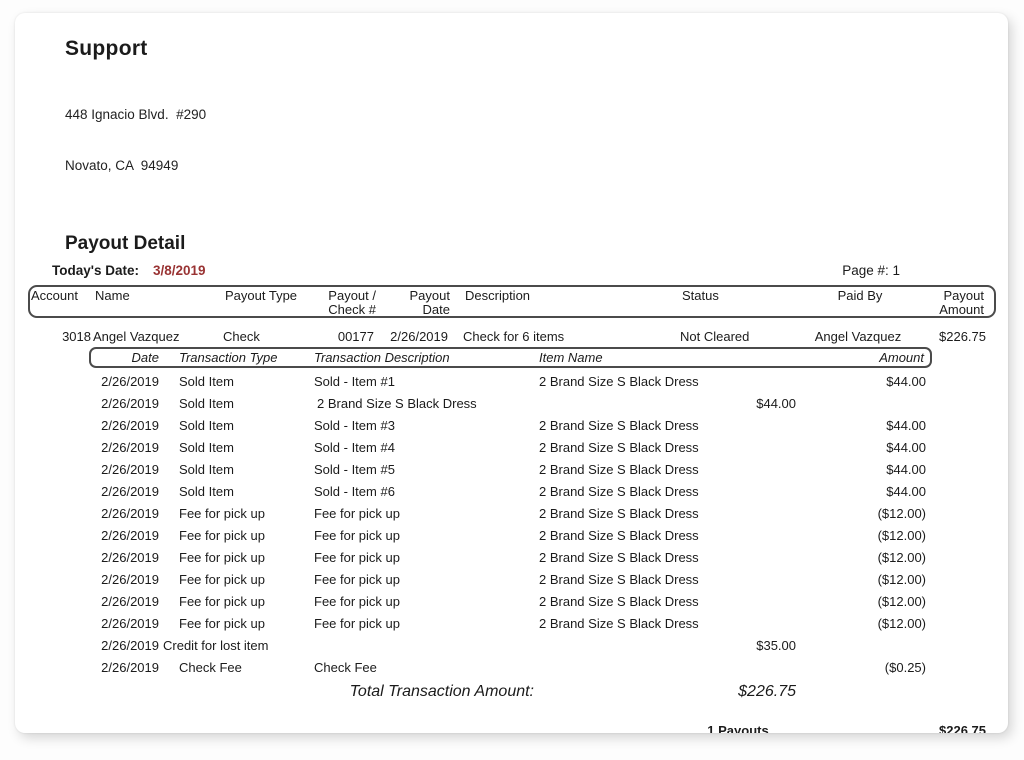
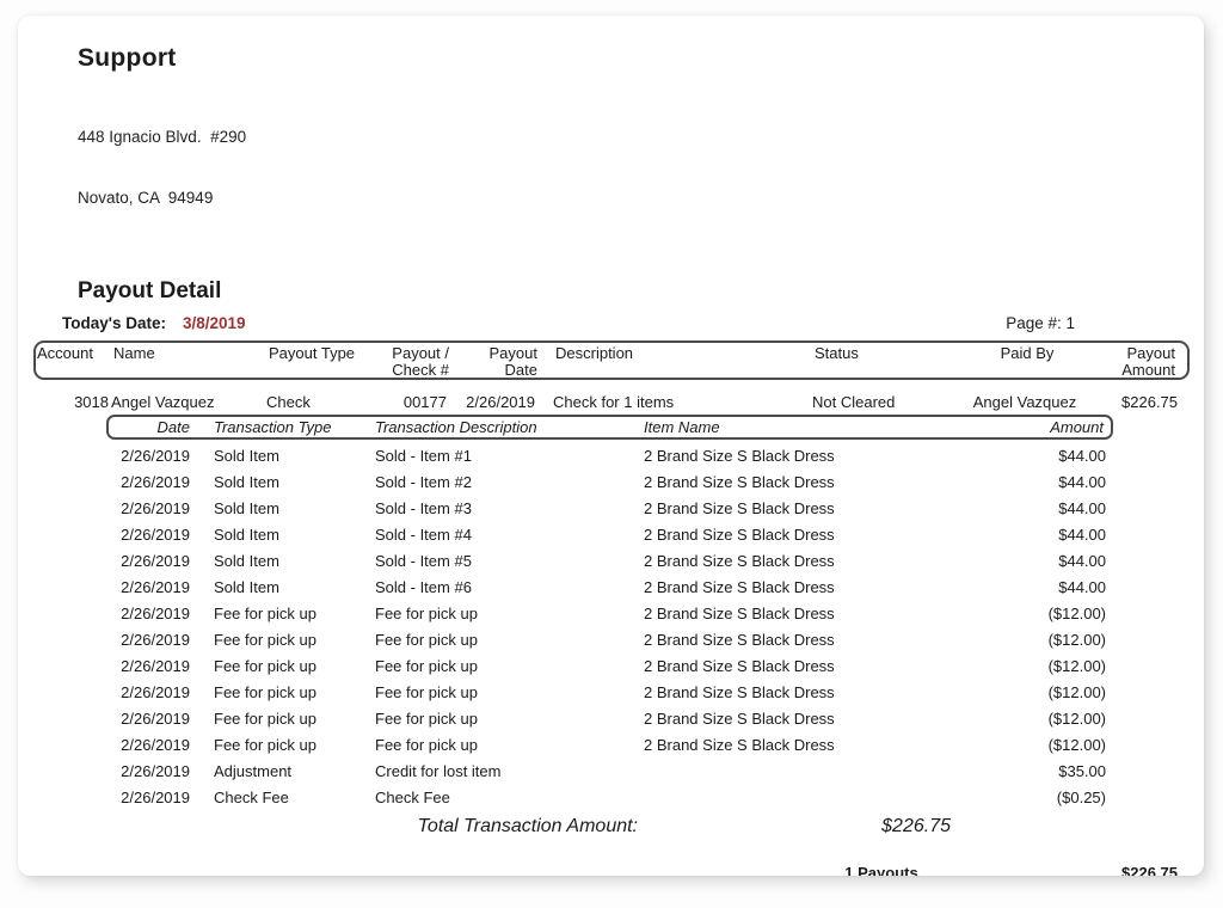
  Support
  448 Ignacio Blvd. #290
  Novato, CA 94949
  Payout Detail
  Today's Date: 3/8/2019
  Page #: 1
  Account
  Name
  Payout Type
  Payout /
  Check #
  Payout
  Date
  Description
  Status
  Paid By
  Payout
  Amount
  3018
  Angel Vazquez
  Check
  00177
  2/26/2019
- Check for 6 items
+ Check for 1 items
  Not Cleared
  Angel Vazquez
  $226.75
  Date
  Transaction Type
  Transaction Description
  Item Name
  Amount
  2/26/2019
  Sold Item
  Sold - Item #1
  2 Brand Size S Black Dress
  $44.00
  2/26/2019
  Sold Item
+ Sold - Item #2
  2 Brand Size S Black Dress
  $44.00
  2/26/2019
  Sold Item
  Sold - Item #3
  2 Brand Size S Black Dress
  $44.00
  2/26/2019
  Sold Item
  Sold - Item #4
  2 Brand Size S Black Dress
  $44.00
  2/26/2019
  Sold Item
  Sold - Item #5
  2 Brand Size S Black Dress
  $44.00
  2/26/2019
  Sold Item
  Sold - Item #6
  2 Brand Size S Black Dress
  $44.00
  2/26/2019
  Fee for pick up
  Fee for pick up
  2 Brand Size S Black Dress
  ($12.00)
  2/26/2019
  Fee for pick up
  Fee for pick up
  2 Brand Size S Black Dress
  ($12.00)
  2/26/2019
  Fee for pick up
  Fee for pick up
  2 Brand Size S Black Dress
  ($12.00)
  2/26/2019
  Fee for pick up
  Fee for pick up
  2 Brand Size S Black Dress
  ($12.00)
  2/26/2019
  Fee for pick up
  Fee for pick up
  2 Brand Size S Black Dress
  ($12.00)
  2/26/2019
  Fee for pick up
  Fee for pick up
  2 Brand Size S Black Dress
  ($12.00)
  2/26/2019
+ Adjustment
  Credit for lost item
  $35.00
  2/26/2019
  Check Fee
  Check Fee
  ($0.25)
  Total Transaction Amount:
  $226.75
  1 Payouts
  $226.75
